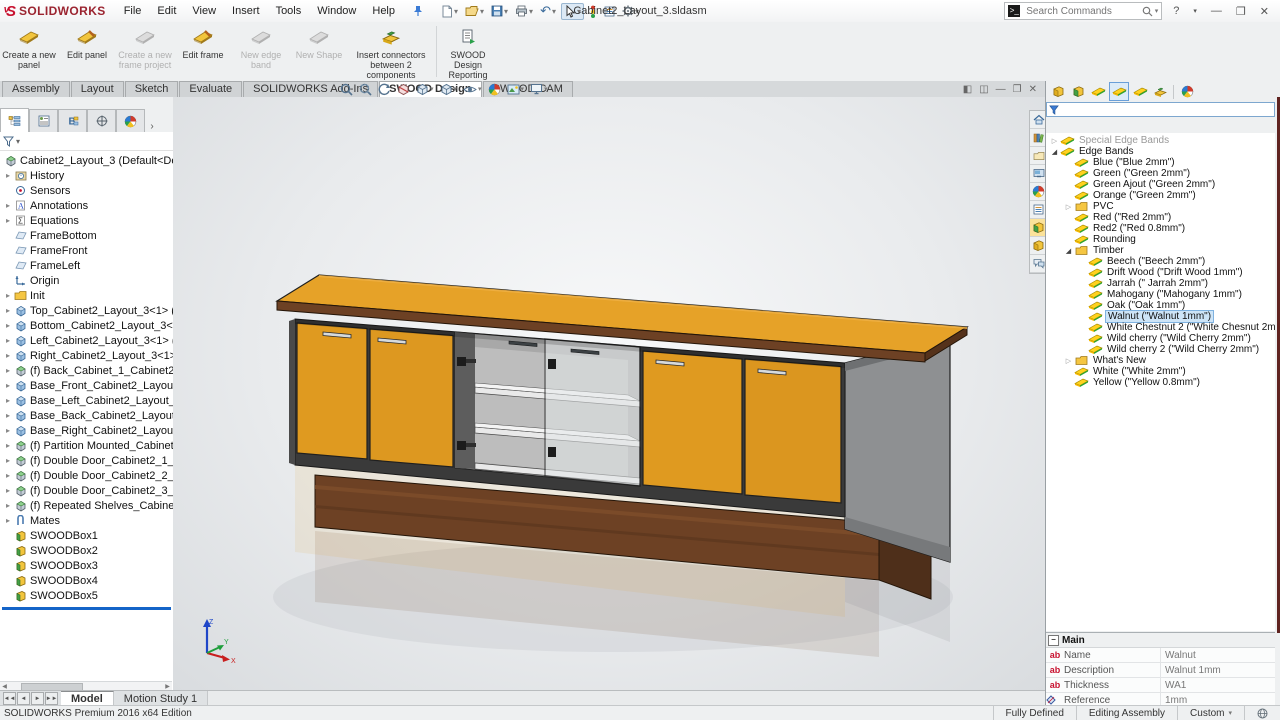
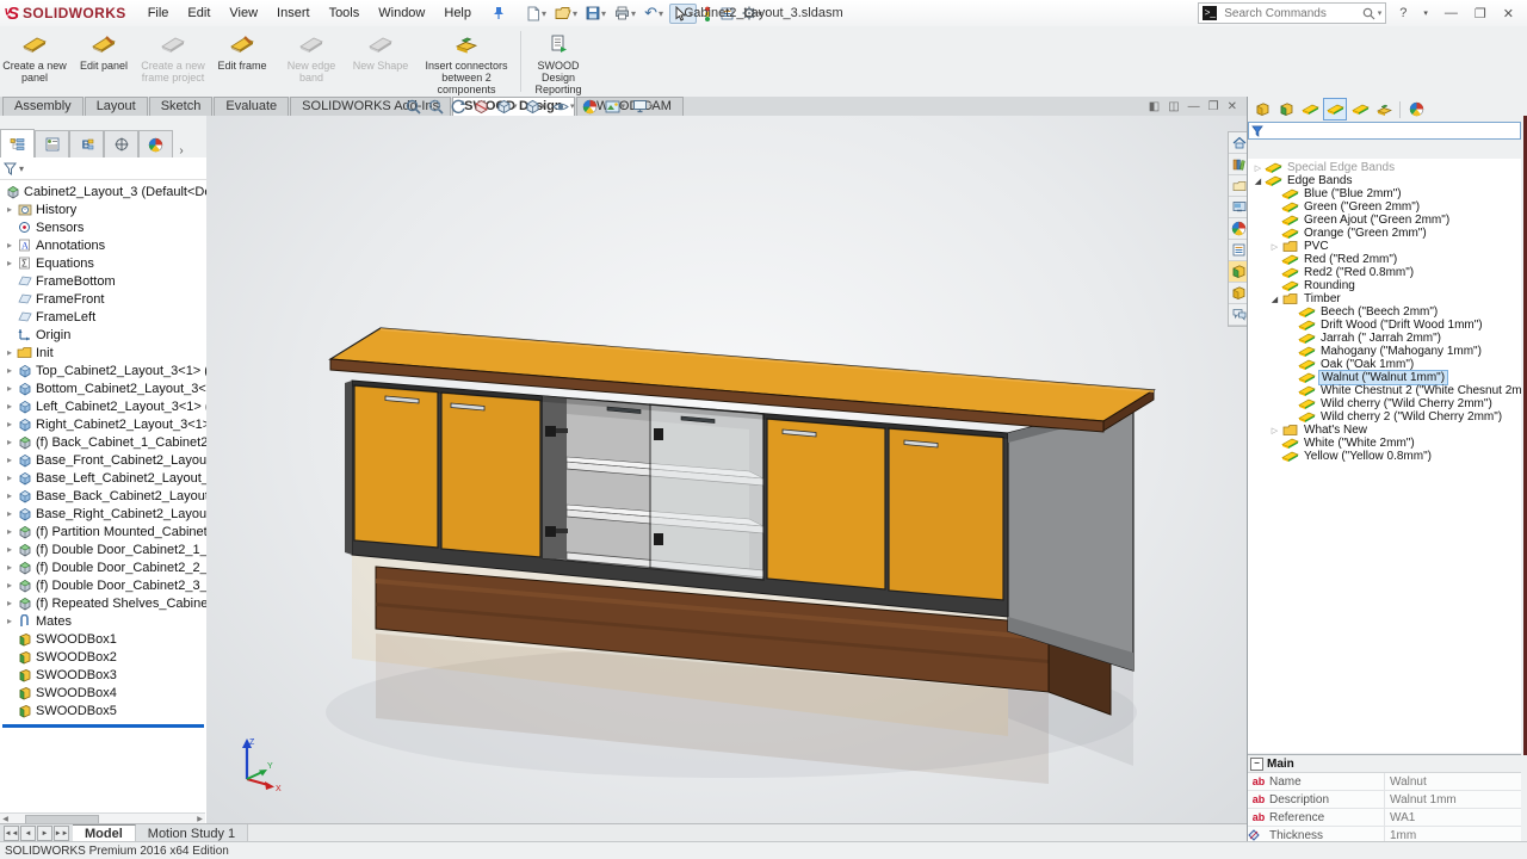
  S
  SOLIDWORKS
  File
  Edit
  View
  Insert
  Tools
  Window
  Help
  ▾
  ▾
  ▾
  ▾
  ↶
  ▾
  ▾
  ▾
  Cabinet2_Layout_3.sldasm
  >_
  Search Commands
  ?
  —
  ❐
  ✕
  Create a new panel
  Edit panel
  Create a new frame project
  Edit frame
  New edge band
  New Shape
  Insert connectors between 2 components
  SWOOD Design Reporting
  Assembly
  Layout
  Sketch
  Evaluate
  SOLIDWORKS Add-Ins
  ◧
  ◫
  —
  ❐
  ✕
  B
  ›
  ▾
  ▸
  History
  Sensors
  ▸
  A
  Annotations
  ▸
  Σ
  Equations
  FrameBottom
  FrameFront
  FrameLeft
  Origin
  ▸
  Init
  ▸
  Top_Cabinet2_Layout_3<1>
  ▸
  Bottom_Cabinet2_Layout_3<
  ▸
  Left_Cabinet2_Layout_3<1>
  ▸
  Right_Cabinet2_Layout_3<1
  ▸
  (f) Back_Cabinet_1_Cabinet2
  ▸
  Base_Front_Cabinet2_Layou
  ▸
  Base_Left_Cabinet2_Layout_
  ▸
  Base_Back_Cabinet2_Layou
  ▸
  Base_Right_Cabinet2_Layou
  ▸
  (f) Partition Mounted_Cabine
  ▸
  (f) Double Door_Cabinet2_1_
  ▸
  (f) Double Door_Cabinet2_2_
  ▸
  (f) Double Door_Cabinet2_3_
  ▸
  (f) Repeated Shelves_Cabine
  ▸
  Mates
  SWOODBox1
  SWOODBox2
  SWOODBox3
  SWOODBox4
  SWOODBox5
  Special Edge Bands
  Edge Bands
  Blue ("Blue 2mm")
  Green ("Green 2mm")
  Green Ajout ("Green 2mm")
  Orange ("Green 2mm")
  PVC
  Red ("Red 2mm")
  Red2 ("Red 0.8mm")
  Rounding
  Timber
  Beech ("Beech 2mm")
  Drift Wood ("Drift Wood 1mm")
  Jarrah (" Jarrah 2mm")
  Mahogany ("Mahogany 1mm")
  Oak ("Oak 1mm")
  Walnut ("Walnut 1mm")
  White Chestnut 2 ("White Chesnut 2m
  Wild cherry ("Wild Cherry 2mm")
  Wild cherry 2 ("Wild Cherry 2mm")
  What's New
  White ("White 2mm")
  Yellow ("Yellow 0.8mm")
  −
  Main
  ab
  Name
  Walnut
  ab
  Description
  Walnut 1mm
  ab
- Thickness
+ Reference
  WA1
- Reference
+ Thickness
  1mm
  Model
  Motion Study 1
  SOLIDWORKS Premium 2016 x64 Edition
- Fully Defined
- Editing Assembly
- Custom
